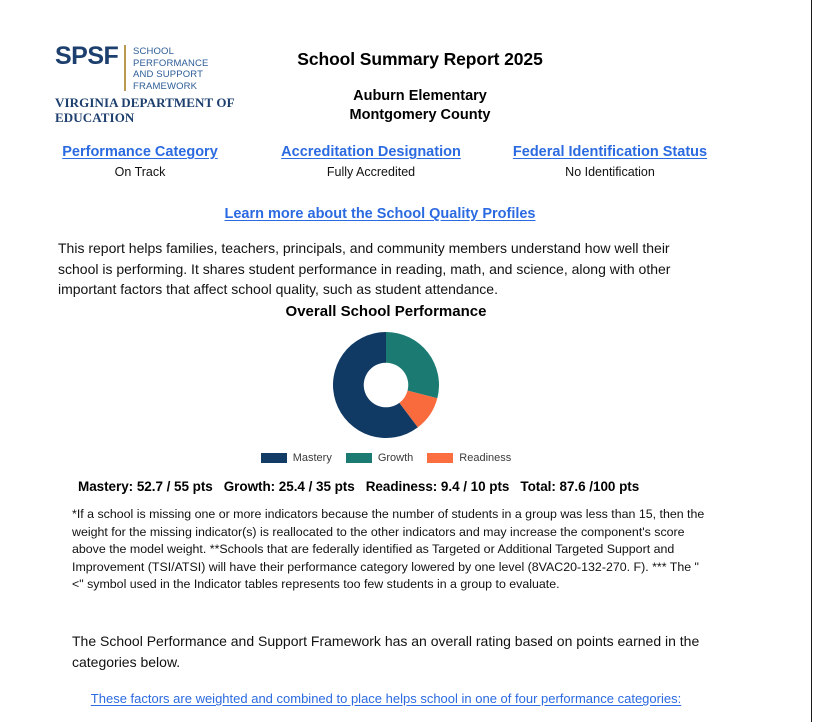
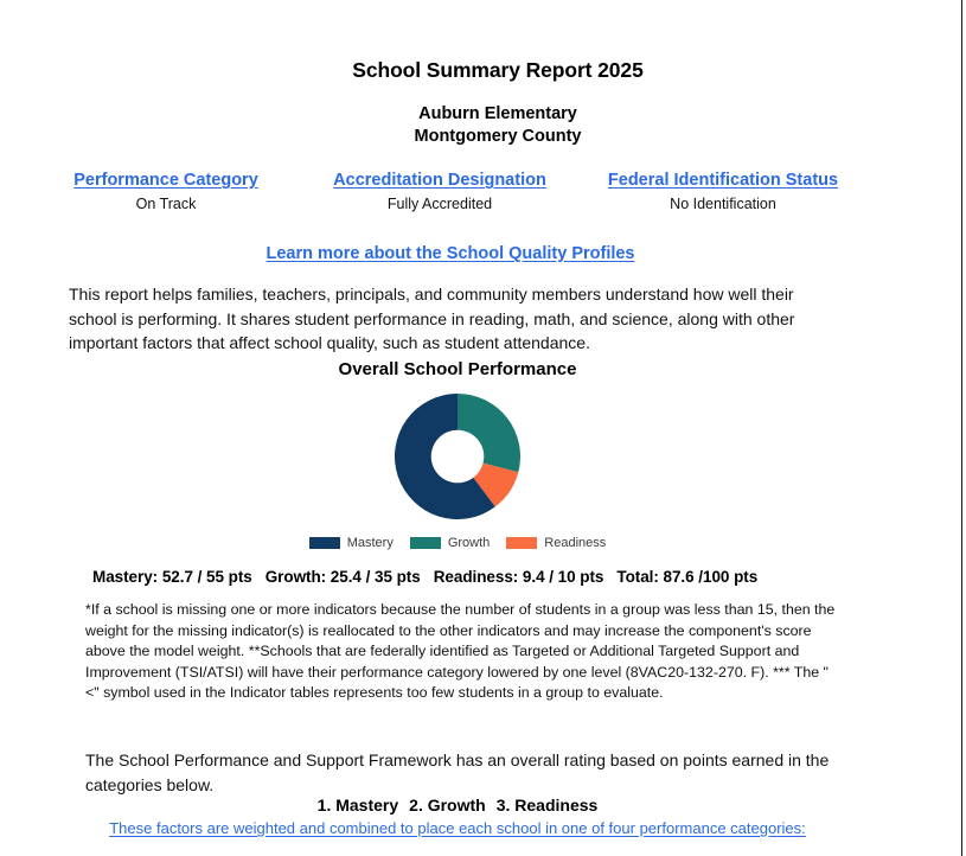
- SPSF
- SCHOOL PERFORMANCE
- AND SUPPORT FRAMEWORK
- VIRGINIA DEPARTMENT OF EDUCATION
  School Summary Report 2025
  Auburn Elementary
  Montgomery County
  Performance Category
  On Track
  Accreditation Designation
  Fully Accredited
  Federal Identification Status
  No Identification
  Learn more about the School Quality Profiles
  This report helps families, teachers, principals, and community members understand how well their school is performing. It shares student performance in reading, math, and science, along with other important factors that affect school quality, such as student attendance.
  Overall School Performance
  Mastery
  Growth
  Readiness
  Mastery: 52.7 / 55 pts Growth: 25.4 / 35 pts Readiness: 9.4 / 10 pts Total: 87.6 /100 pts
  *If a school is missing one or more indicators because the number of students in a group was less than 15, then the weight for the missing indicator(s) is reallocated to the other indicators and may increase the component's score above the model weight. **Schools that are federally identified as Targeted or Additional Targeted Support and Improvement (TSI/ATSI) will have their performance category lowered by one level (8VAC20-132-270. F). *** The "<" symbol used in the Indicator tables represents too few students in a group to evaluate.
  The School Performance and Support Framework has an overall rating based on points earned in the categories below.
+ 1. Mastery 2. Growth 3. Readiness
- These factors are weighted and combined to place helps school in one of four performance categories:
+ These factors are weighted and combined to place each school in one of four performance categories:
